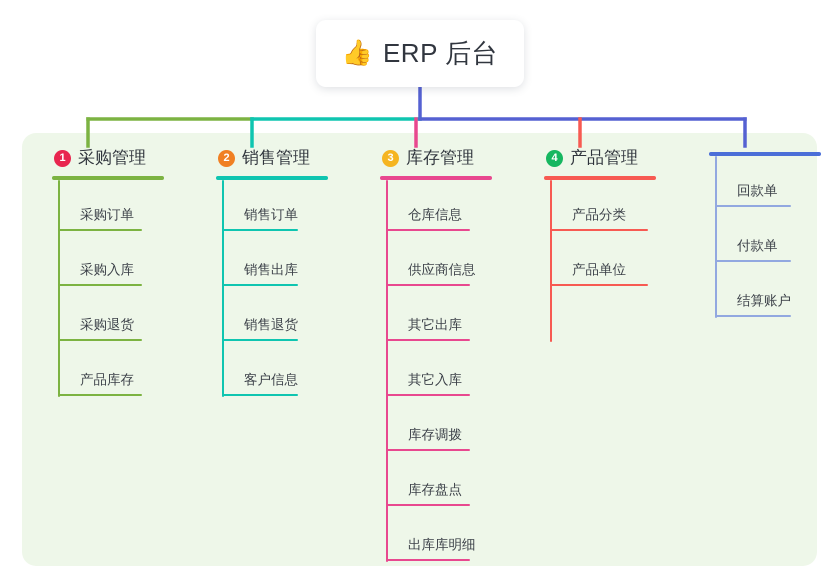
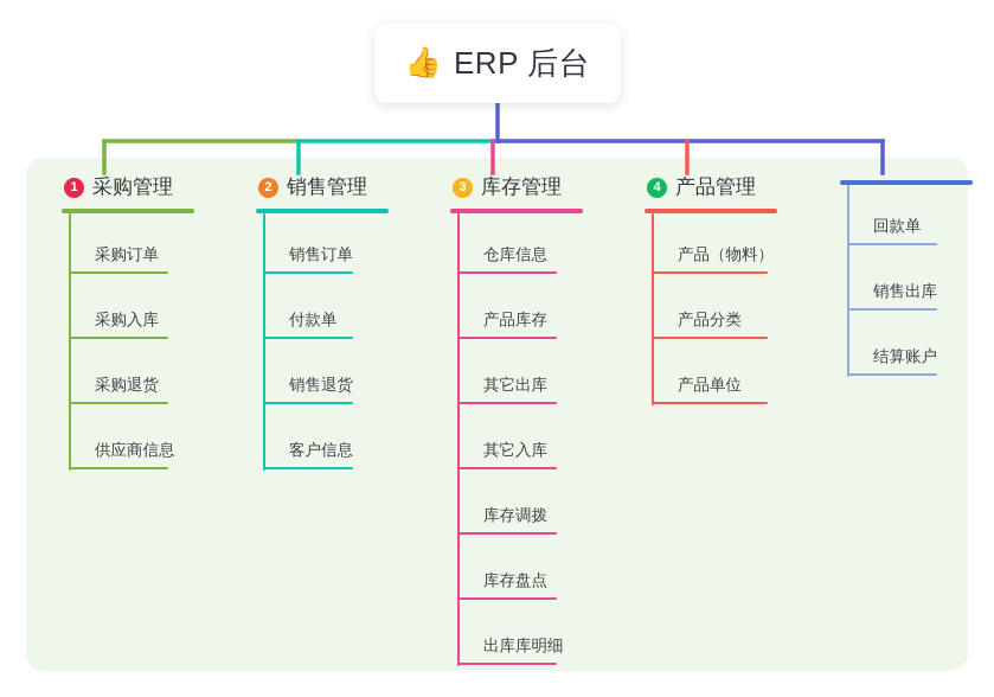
  👍
  ERP 后台
  1
  采购管理
  采购订单
  采购入库
  采购退货
- 产品库存
+ 供应商信息
  2
  销售管理
  销售订单
- 销售出库
+ 付款单
  销售退货
  客户信息
  3
  库存管理
  仓库信息
- 供应商信息
+ 产品库存
  其它出库
  其它入库
  库存调拨
  库存盘点
  出库库明细
  4
  产品管理
+ 产品（物料）
  产品分类
  产品单位
  回款单
- 付款单
+ 销售出库
  结算账户
